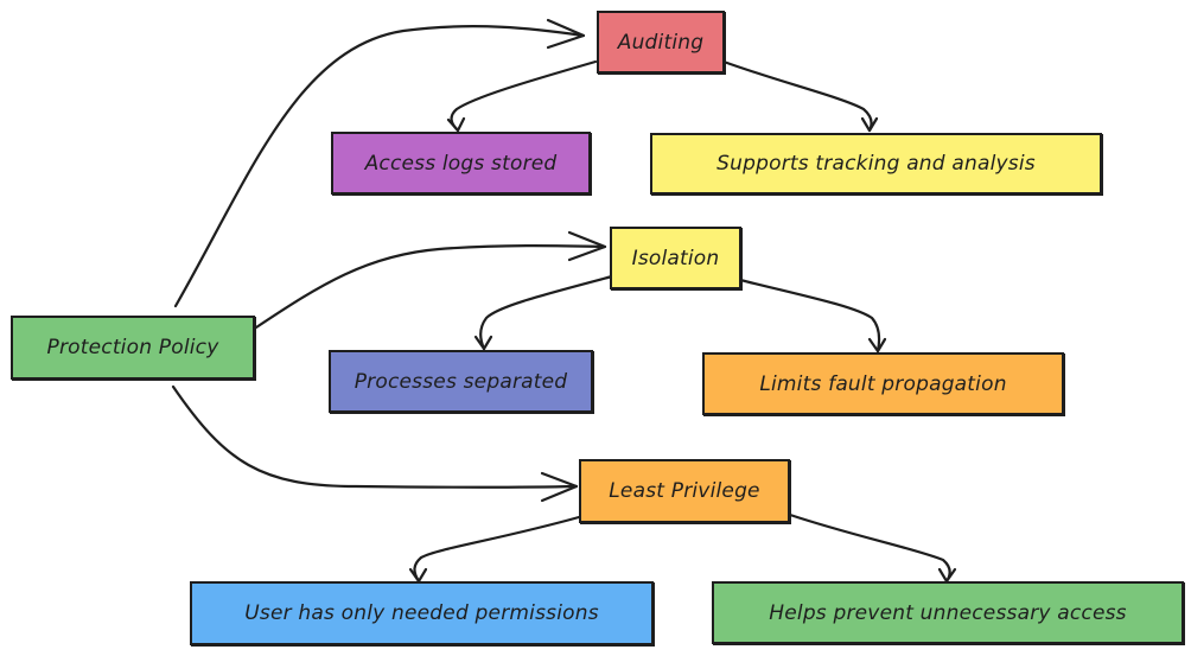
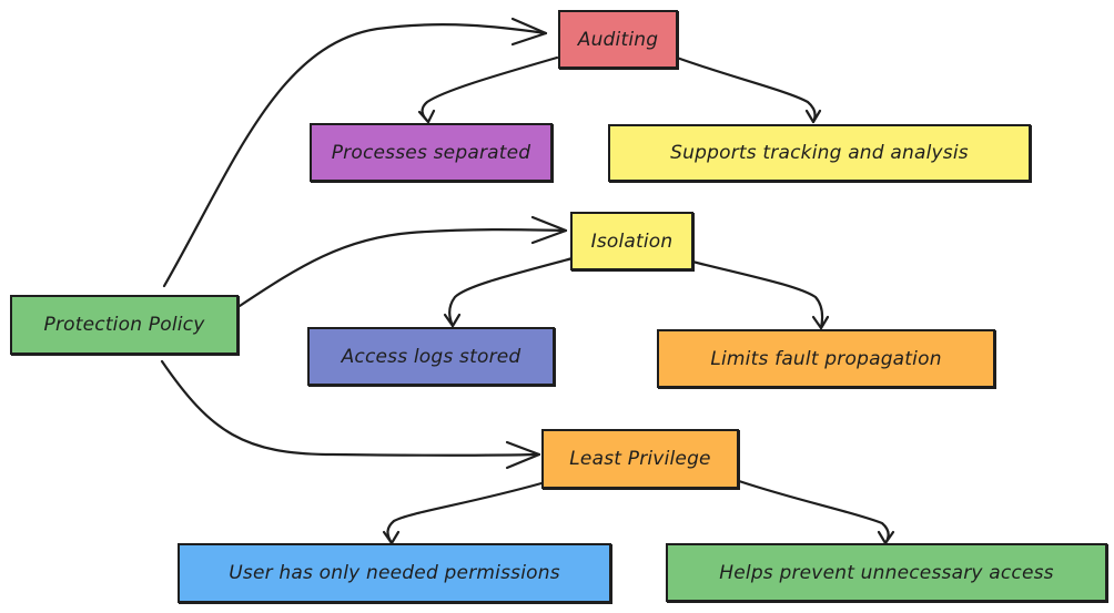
  Protection Policy
  Auditing
- Access logs stored
+ Processes separated
  Supports tracking and analysis
  Isolation
- Processes separated
+ Access logs stored
  Limits fault propagation
  Least Privilege
  User has only needed permissions
  Helps prevent unnecessary access
